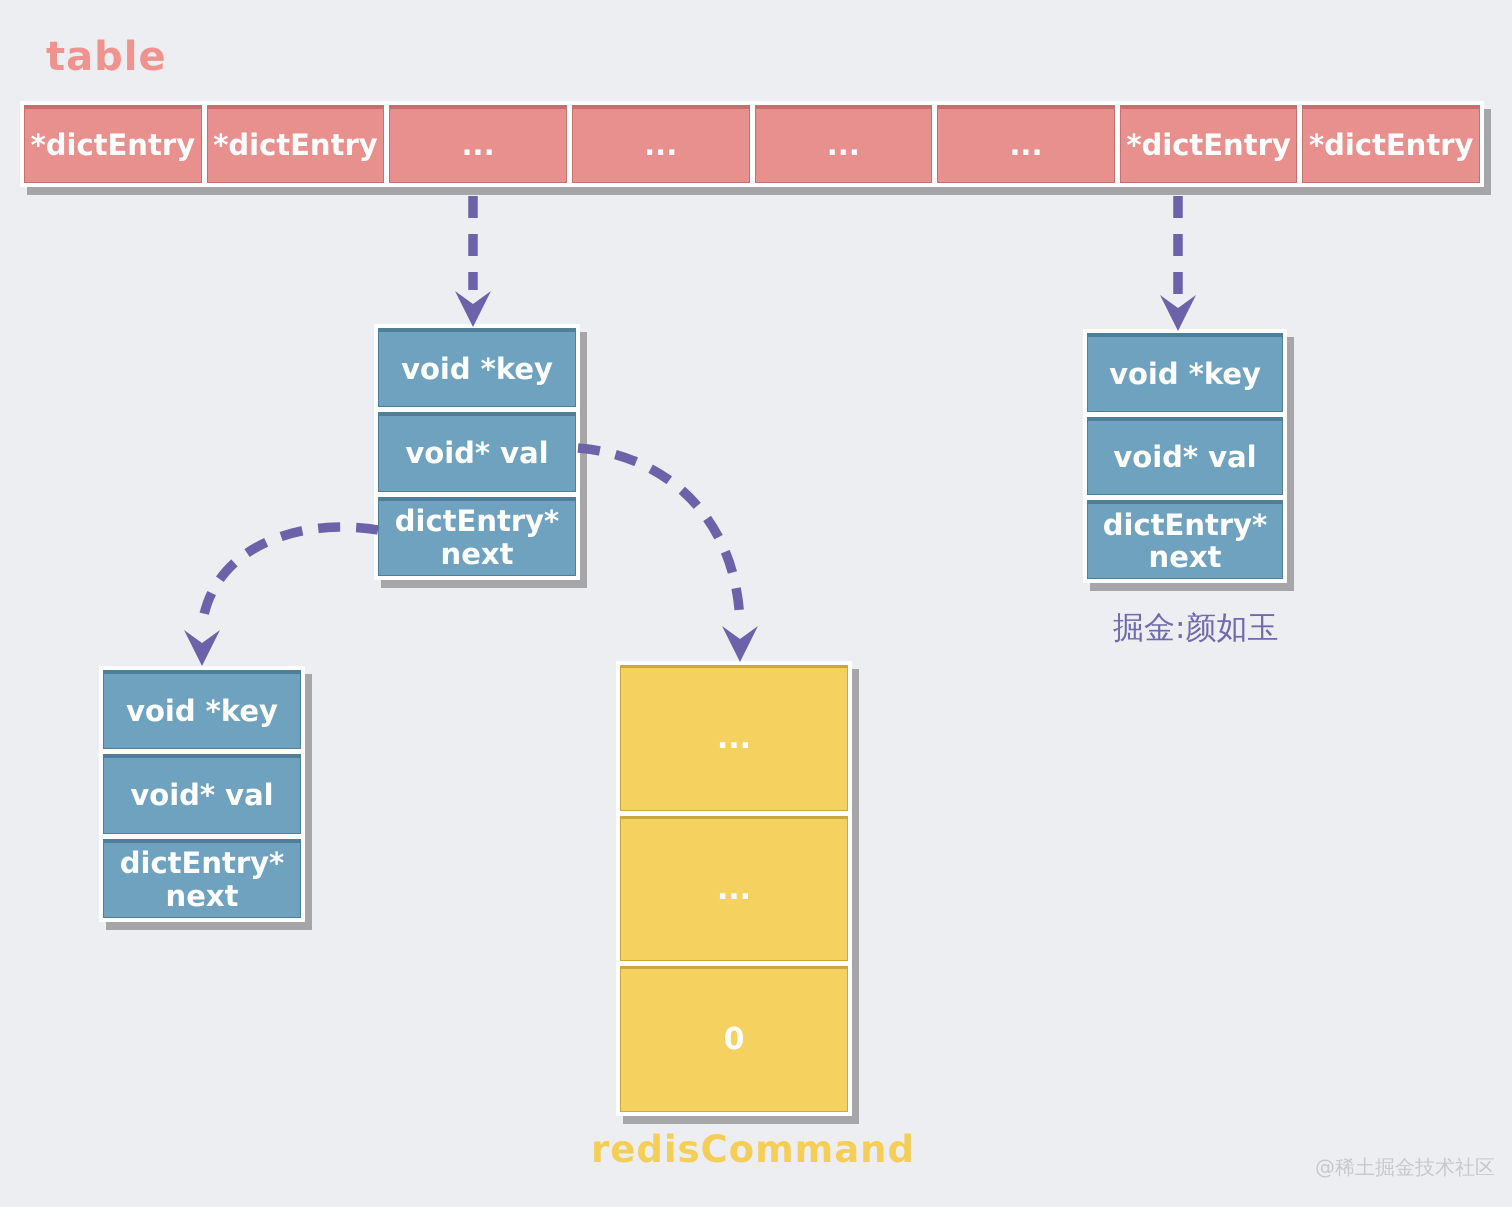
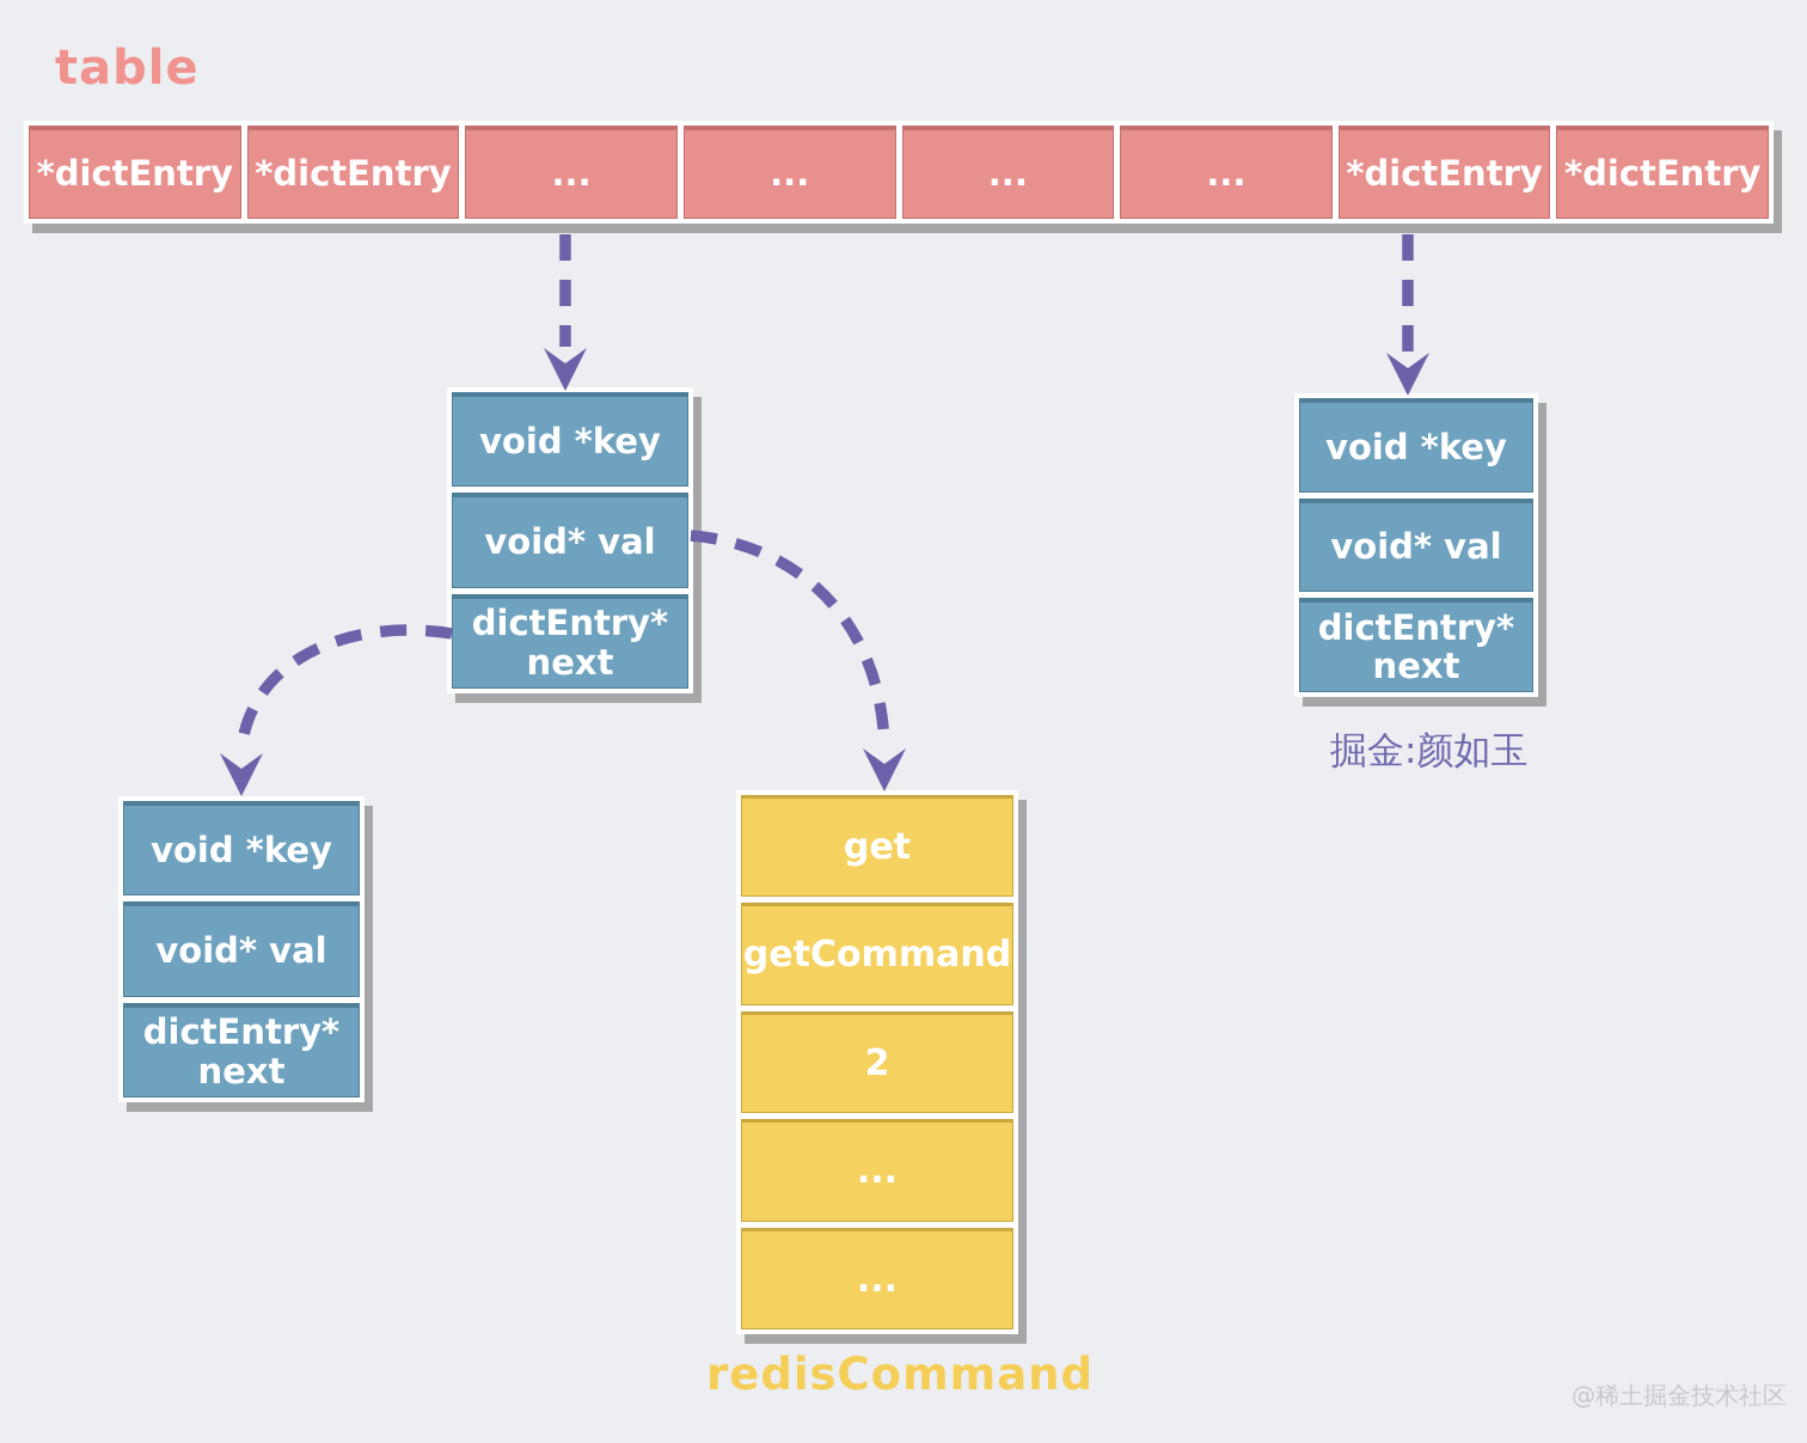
  table
  *dictEntry
  *dictEntry
  ...
  ...
  ...
  ...
  *dictEntry
  *dictEntry
  void *key
  void* val
  dictEntry*
  next
  void *key
  void* val
  dictEntry*
  next
  void *key
  void* val
  dictEntry*
  next
+ get
+ getCommand
+ 2
  ...
  ...
- 0
  redisComman
  掘金:颜如玉
  @稀土掘金技术社区
